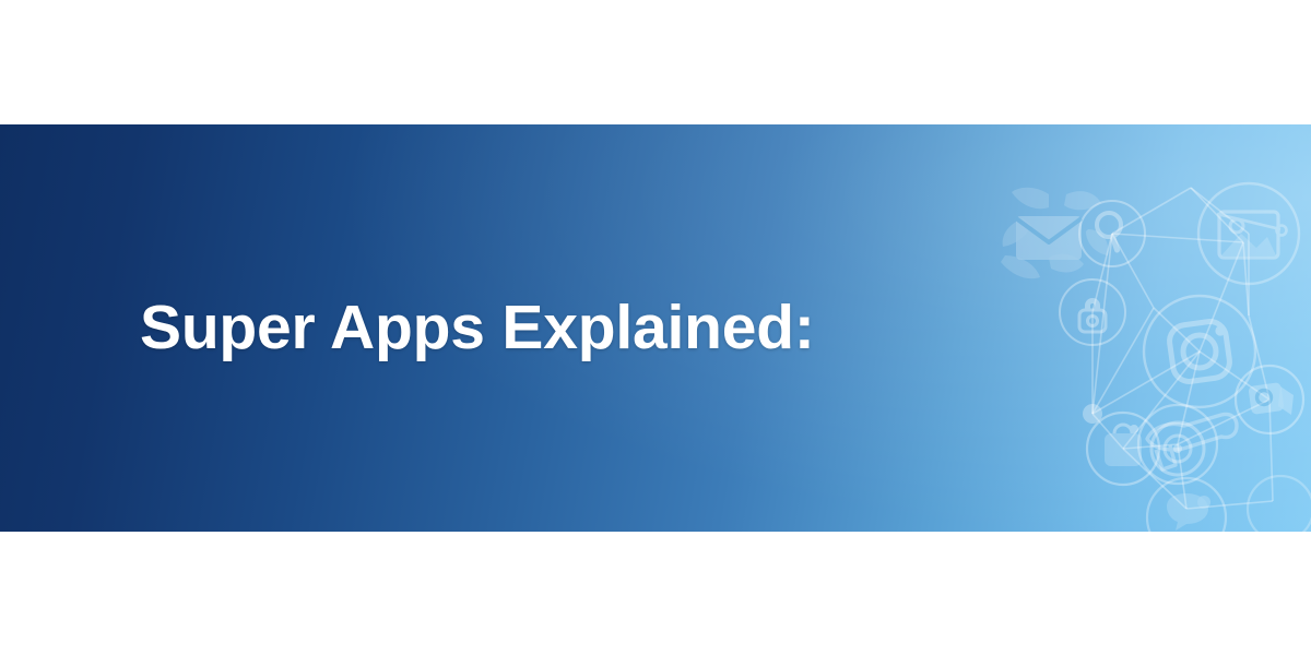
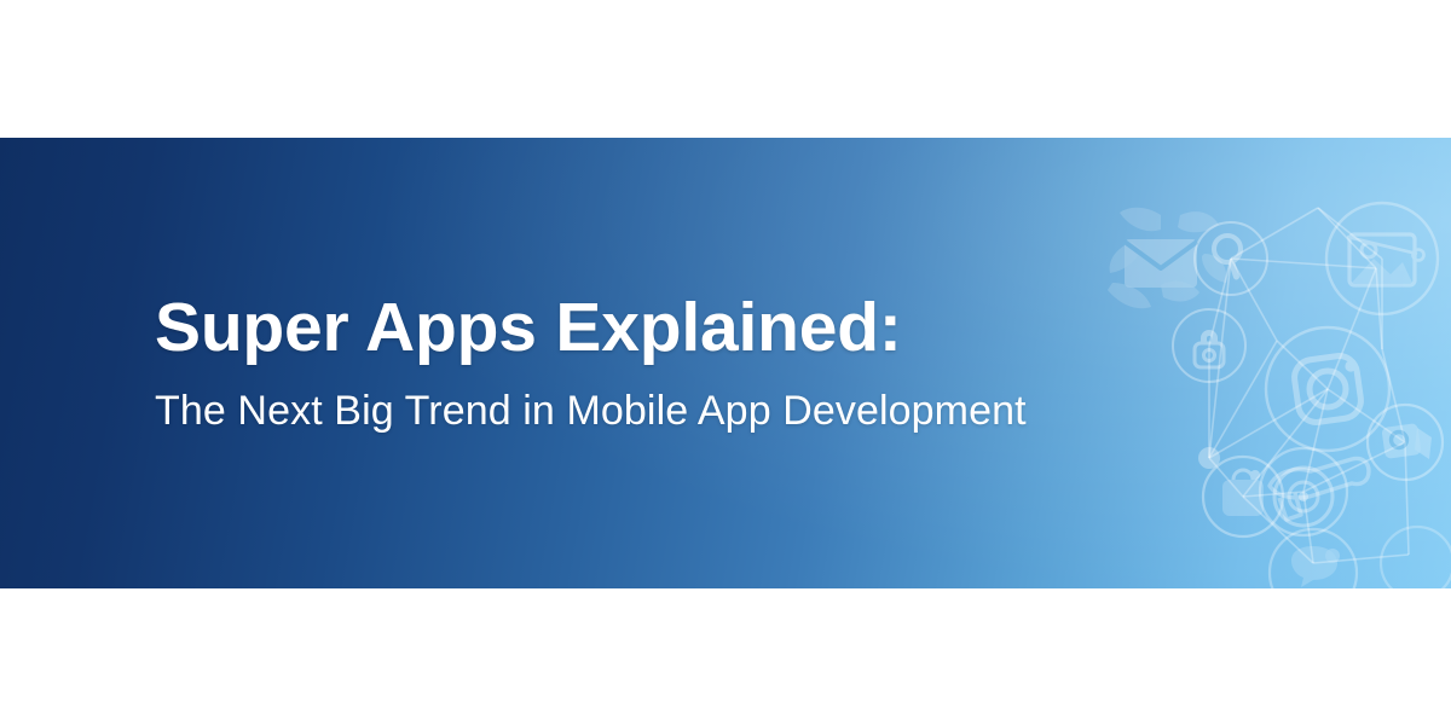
  Super Apps Explained:
+ The Next Big Trend in Mobile App Development
